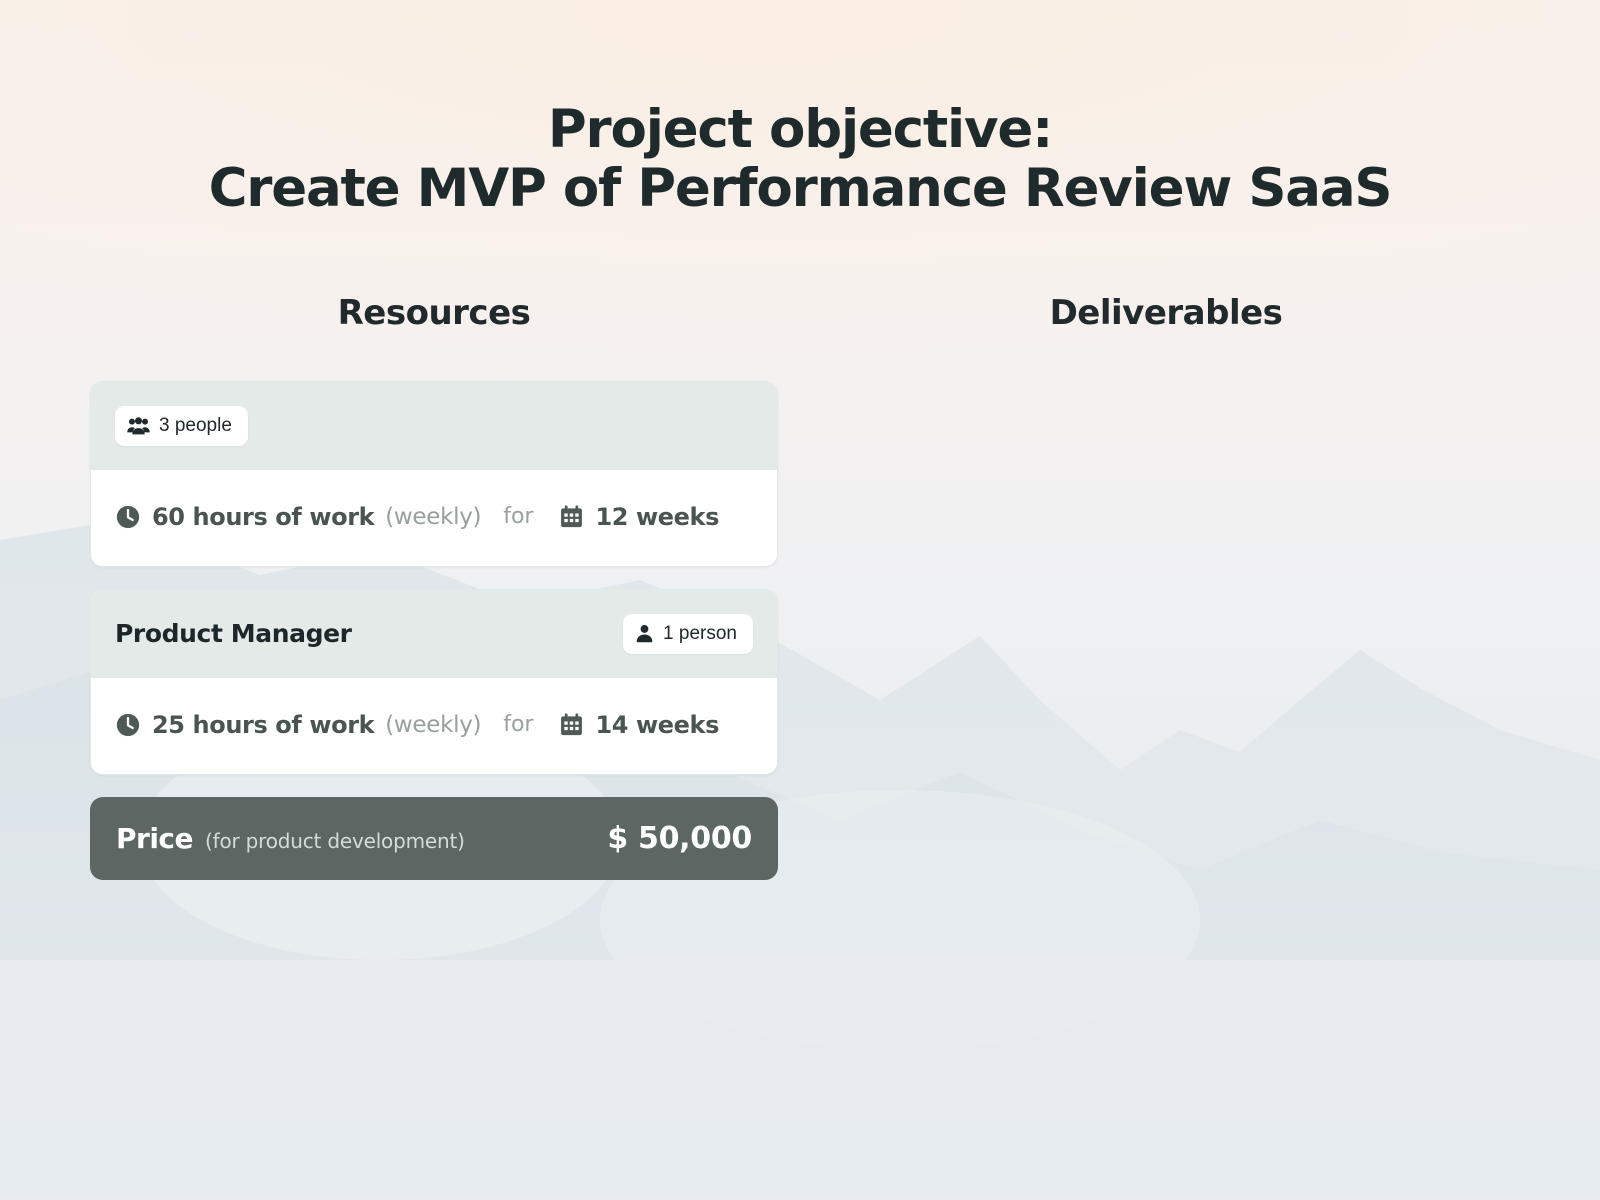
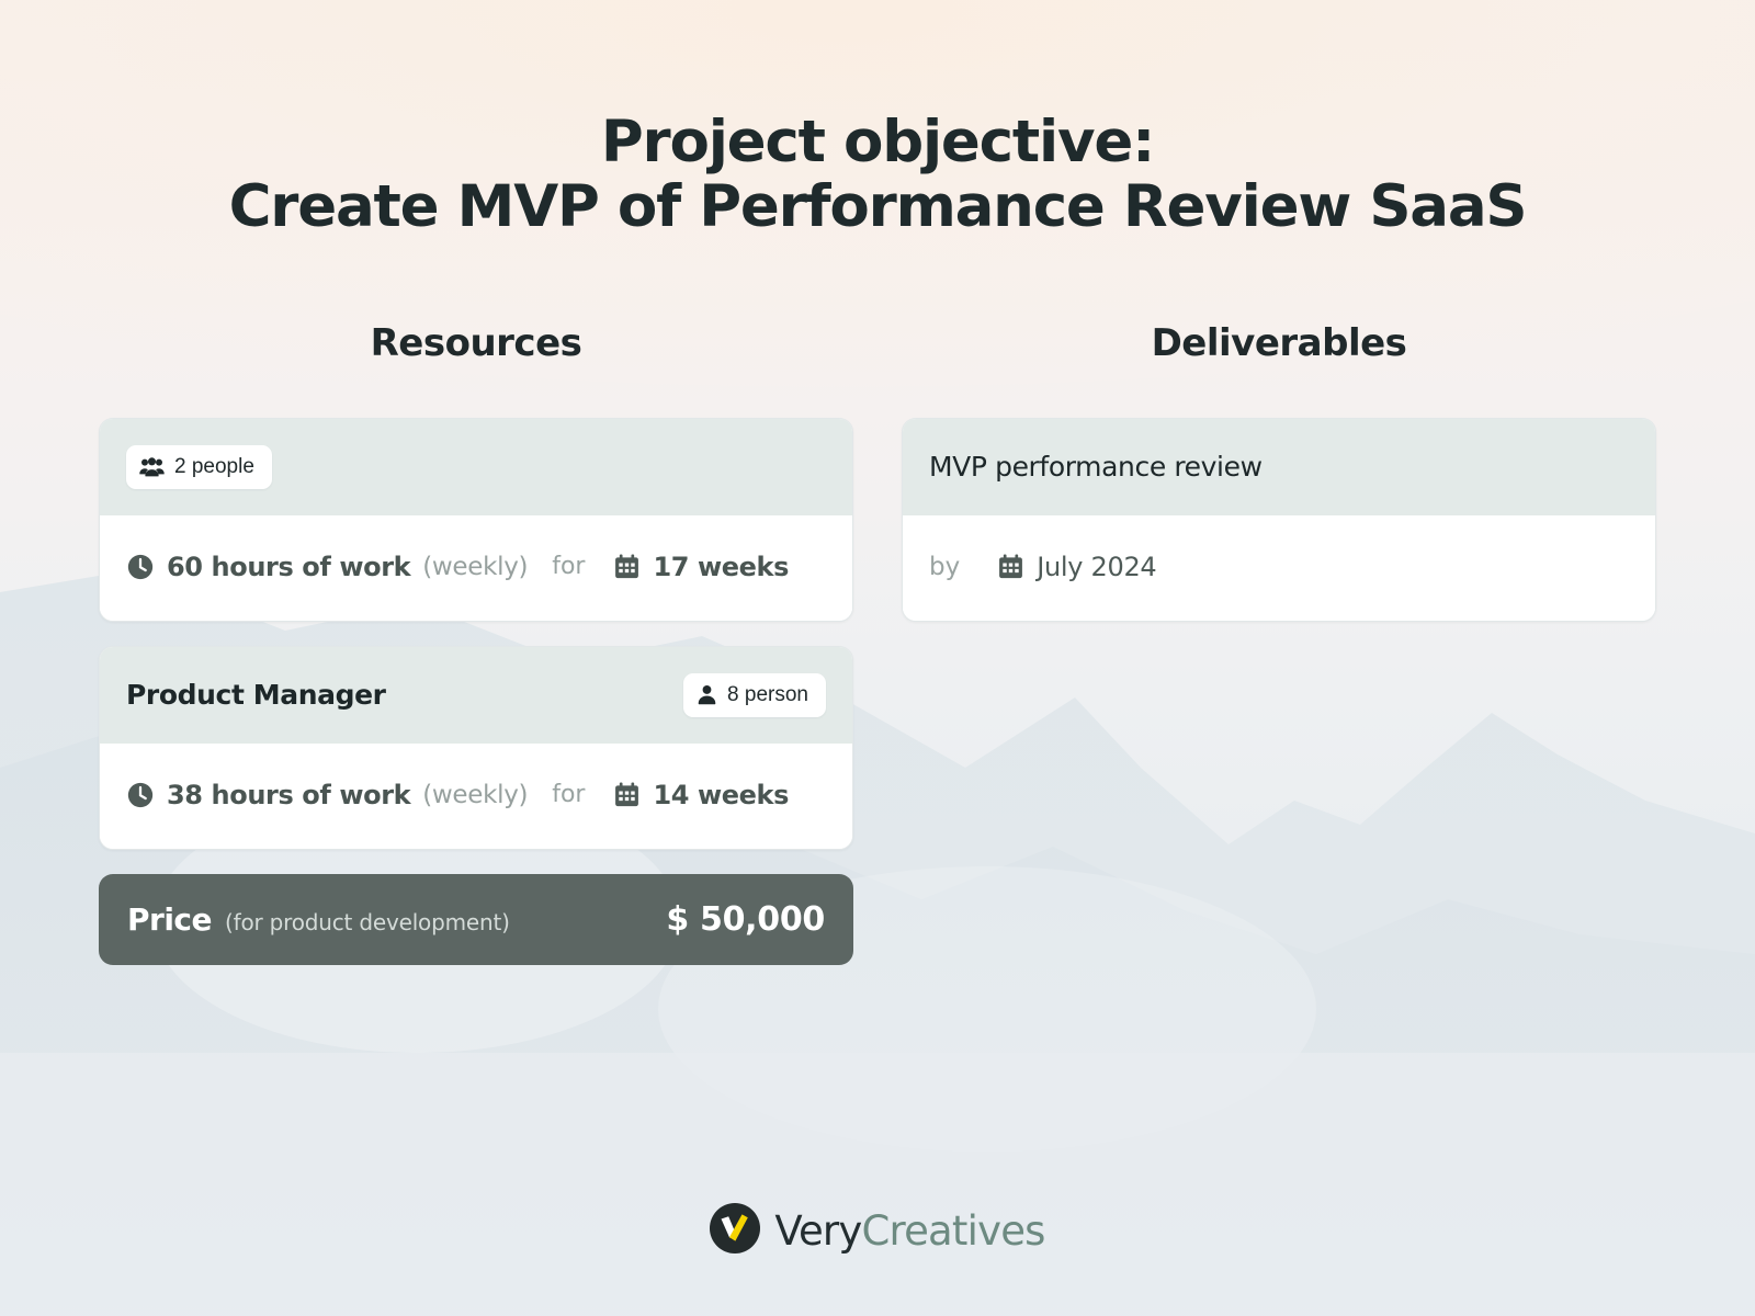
  Project objective:
  Create MVP of Performance Review SaaS
  Resources
- 3 people
+ 2 people
  60 hours of work
  (weekly)
  for
- 12 weeks
+ 17 weeks
  Product Manager
- 1 person
+ 8 person
- 25 hours of work
+ 38 hours of work
  (weekly)
  for
  14 weeks
  Price
  (for product development)
  $ 50,000
  Deliverables
+ MVP performance review
+ by
+ July 2024
+ Very
+ Creatives
